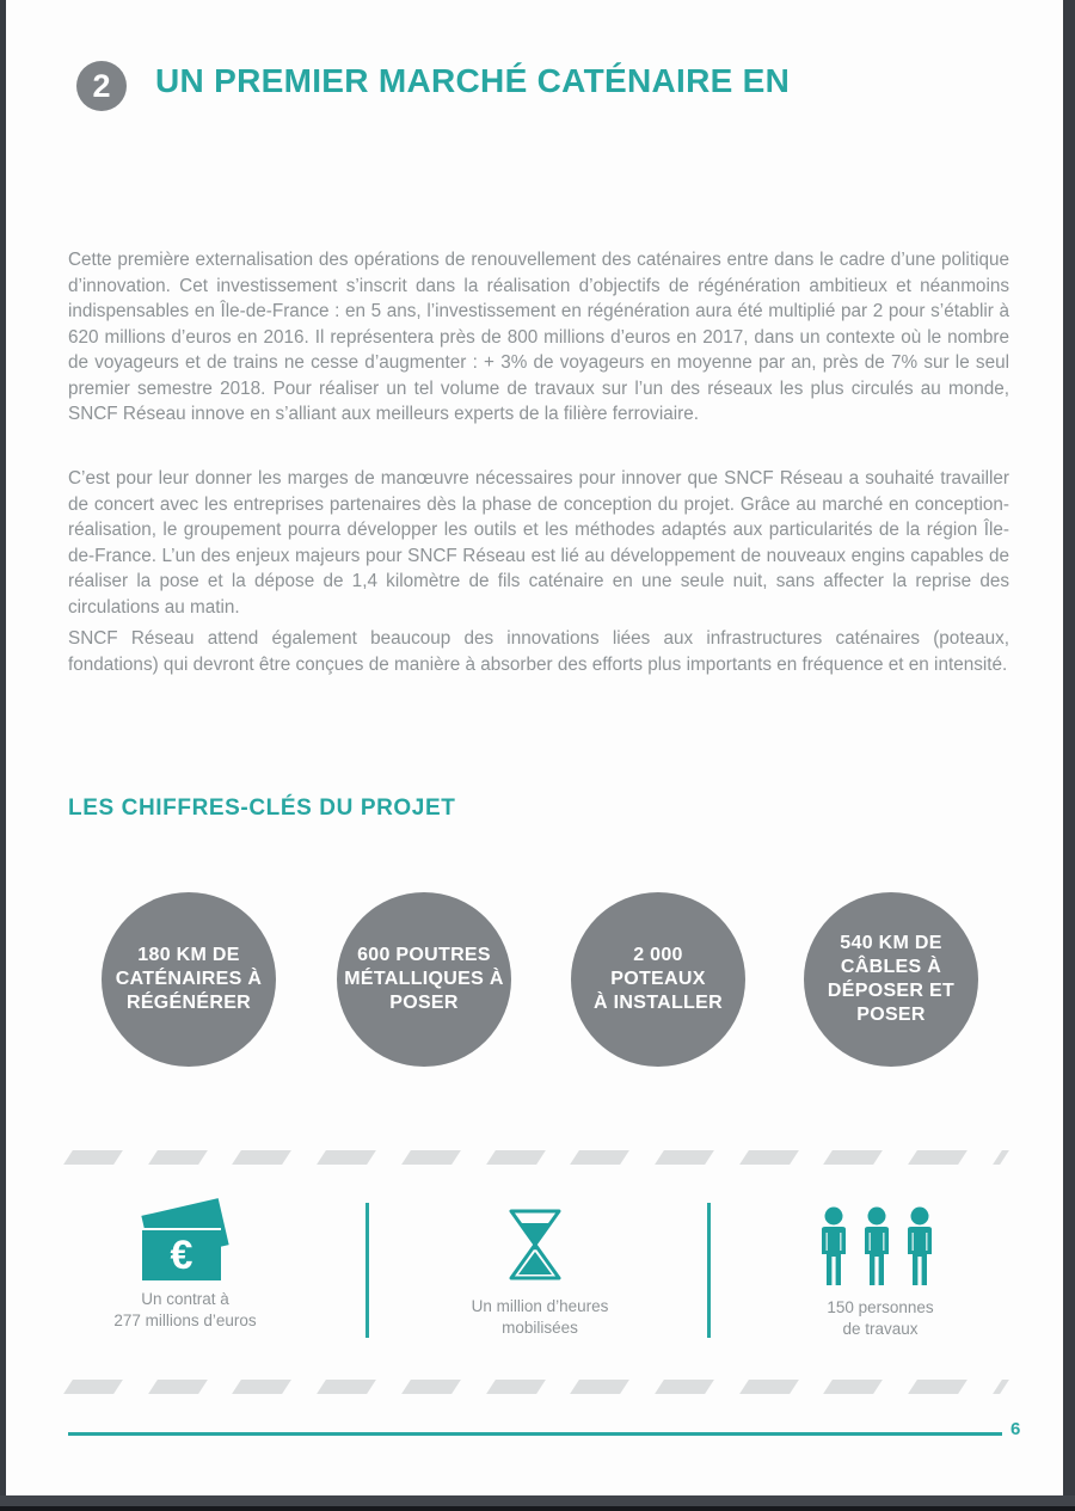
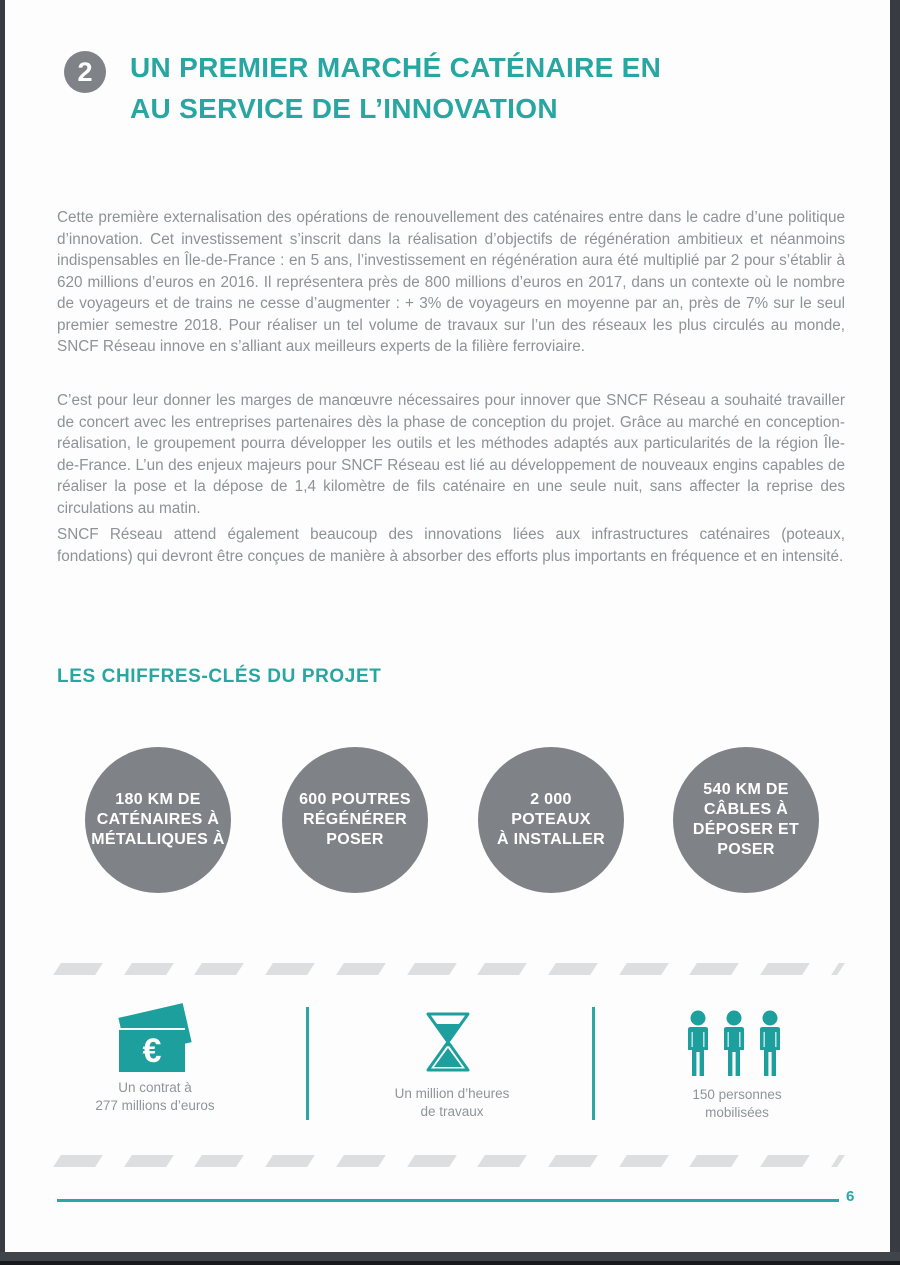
  2
  UN PREMIER MARCHÉ CATÉNAIRE EN
+ AU SERVICE DE L’INNOVATION
  Cette première externalisation des opérations de renouvellement des caténaires entre dans le cadre d’une politique d’innovation. Cet investissement s’inscrit dans la réalisation d’objectifs de régénération ambitieux et néanmoins indispensables en Île-de-France : en 5 ans, l’investissement en régénération aura été multiplié par 2 pour s’établir à 620 millions d’euros en 2016. Il représentera près de 800 millions d’euros en 2017, dans un contexte où le nombre de voyageurs et de trains ne cesse d’augmenter : + 3% de voyageurs en moyenne par an, près de 7% sur le seul premier semestre 2018. Pour réaliser un tel volume de travaux sur l’un des réseaux les plus circulés au monde, SNCF Réseau innove en s’alliant aux meilleurs experts de la filière ferroviaire.
  C’est pour leur donner les marges de manœuvre nécessaires pour innover que SNCF Réseau a souhaité travailler de concert avec les entreprises partenaires dès la phase de conception du projet. Grâce au marché en conception-réalisation, le groupement pourra développer les outils et les méthodes adaptés aux particularités de la région Île-de-France. L’un des enjeux majeurs pour SNCF Réseau est lié au développement de nouveaux engins capables de réaliser la pose et la dépose de 1,4 kilomètre de fils caténaire en une seule nuit, sans affecter la reprise des circulations au matin.
  SNCF Réseau attend également beaucoup des innovations liées aux infrastructures caténaires (poteaux, fondations) qui devront être conçues de manière à absorber des efforts plus importants en fréquence et en intensité.
  LES CHIFFRES-CLÉS DU PROJET
  180 KM DE
  CATÉNAIRES À
- RÉGÉNÉRER
+ MÉTALLIQUES À
  600 POUTRES
- MÉTALLIQUES À
+ RÉGÉNÉRER
  POSER
  2 000
  POTEAUX
  À INSTALLER
  540 KM DE
  CÂBLES À
  DÉPOSER ET
  POSER
  €
  Un contrat à
  277 millions d’euros
  Un million d’heures
- mobilisées
+ de travaux
  150 personnes
- de travaux
+ mobilisées
  6
